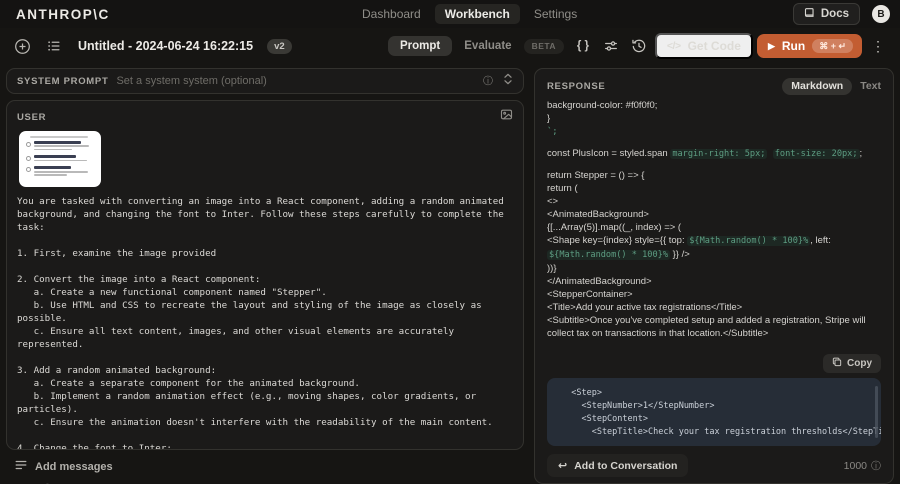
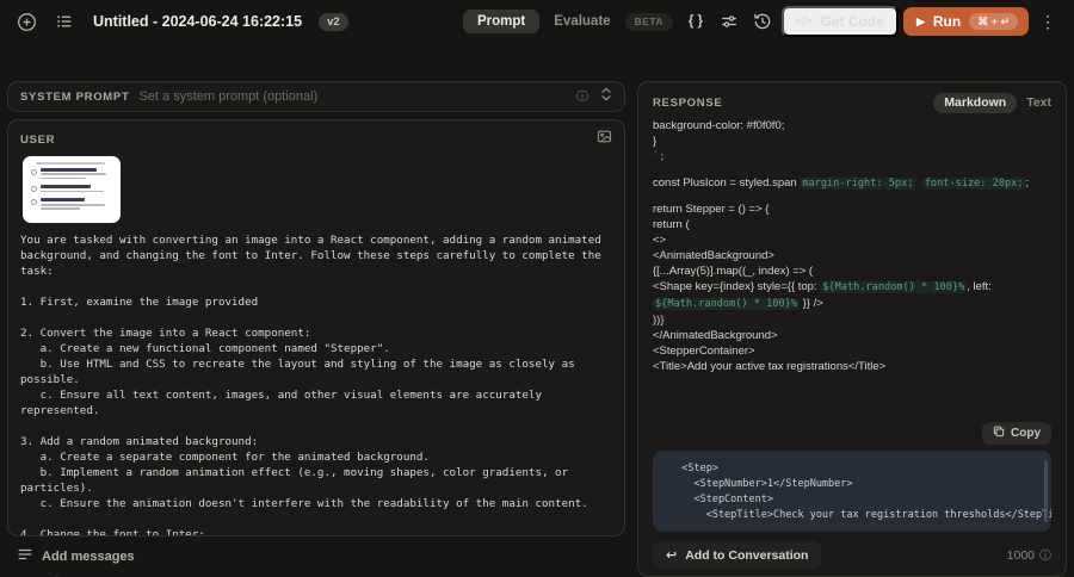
- ANTHROP\C
- Dashboard
- Workbench
- Settings
- Docs
- B
  Untitled - 2024-06-24 16:22:15
  v2
  Prompt
  Evaluate
  BETA
  { }
  </>
  Get Code
  ▶
  Run
  ⌘ + ↵
  ⋮
  SYSTEM PROMPT
- Set a system system (optional)
+ Set a system prompt (optional)
  ⓘ
  USER
  You are tasked with converting an image into a React component, adding a random animated background, and changing the font to Inter. Follow these steps carefully to complete the task:
  1. First, examine the image provided
  2. Convert the image into a React component:
  a. Create a new functional component named "Stepper".
  b. Use HTML and CSS to recreate the layout and styling of the image as closely as possible.
  c. Ensure all text content, images, and other visual elements are accurately represented.
  3. Add a random animated background:
  a. Create a separate component for the animated background.
  b. Implement a random animation effect (e.g., moving shapes, color gradients, or particles).
  c. Ensure the animation doesn't interfere with the readability of the main content.
  4. Change the font to Inter:
  Add messages
  RESPONSE
  Markdown
  Text
  background-color: #f0f0f0;
  }
  `;
  const PlusIcon = styled.span margin-right: 5px; font-size: 20px; ;
  return Stepper = () => {
  return (
  <>
  <AnimatedBackground>
  {[...Array(5)].map((_, index) => (
  <Shape key={index} style={{ top: ${Math.random() * 100}% , left: ${Math.random() * 100}% }} />
  ))}
  </AnimatedBackground>
  <StepperContainer>
  <Title>Add your active tax registrations</Title>
- <Subtitle>Once you've completed setup and added a registration, Stripe will collect tax on transactions in that location.</Subtitle>
  Copy
  <Step>
  <StepNumber>1</StepNumber>
  <StepContent>
  <StepTitle>Check your tax registration thresholds</Stepi
  ↩
  Add to Conversation
  1000
  ⓘ
